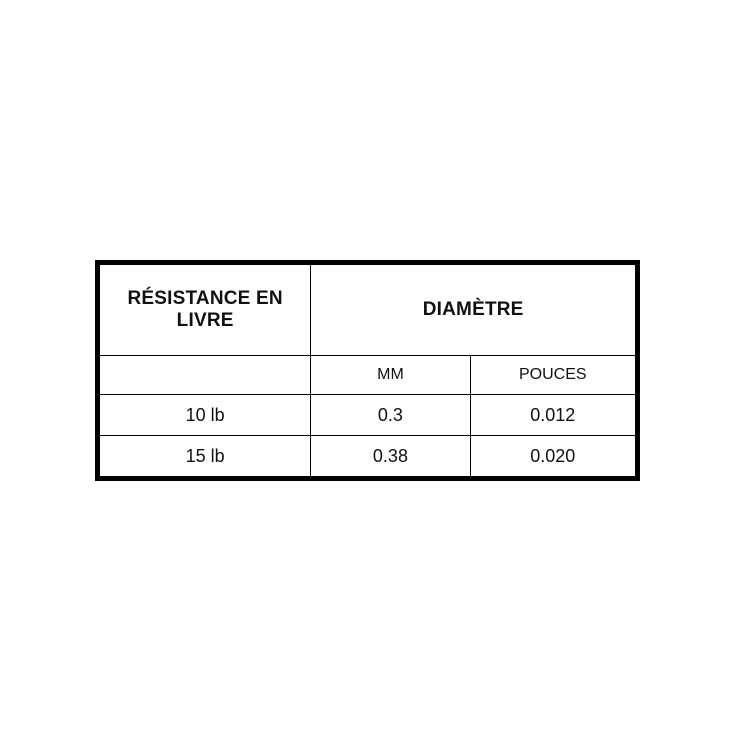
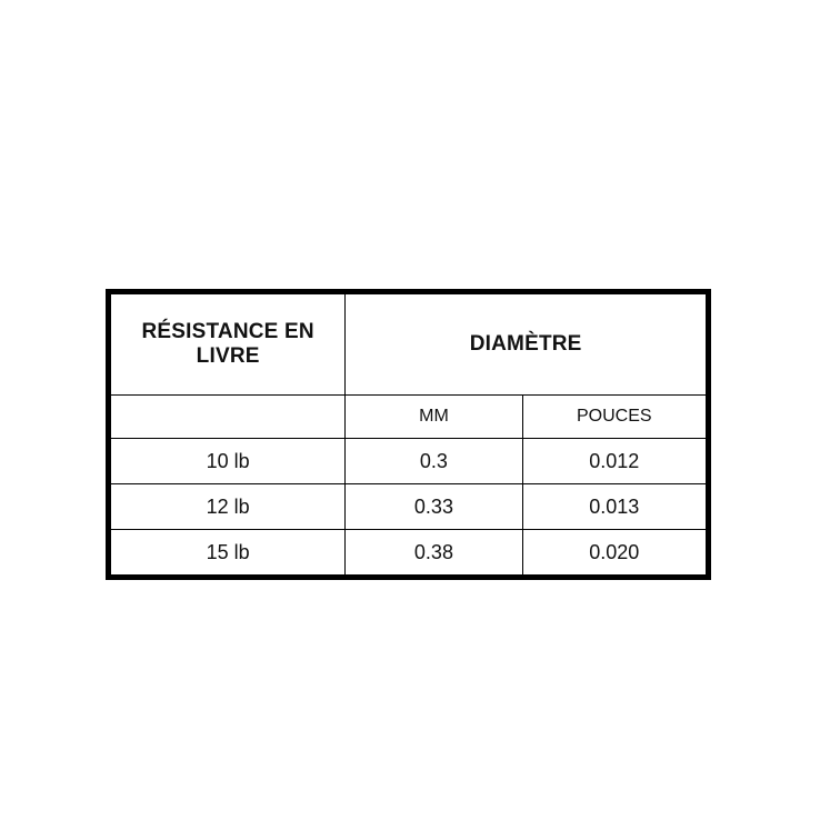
  RÉSISTANCE EN LIVRE	DIAMÈTRE
  	MM	POUCES
  10 lb	0.3	0.012
+ 12 lb	0.33	0.013
  15 lb	0.38	0.020
